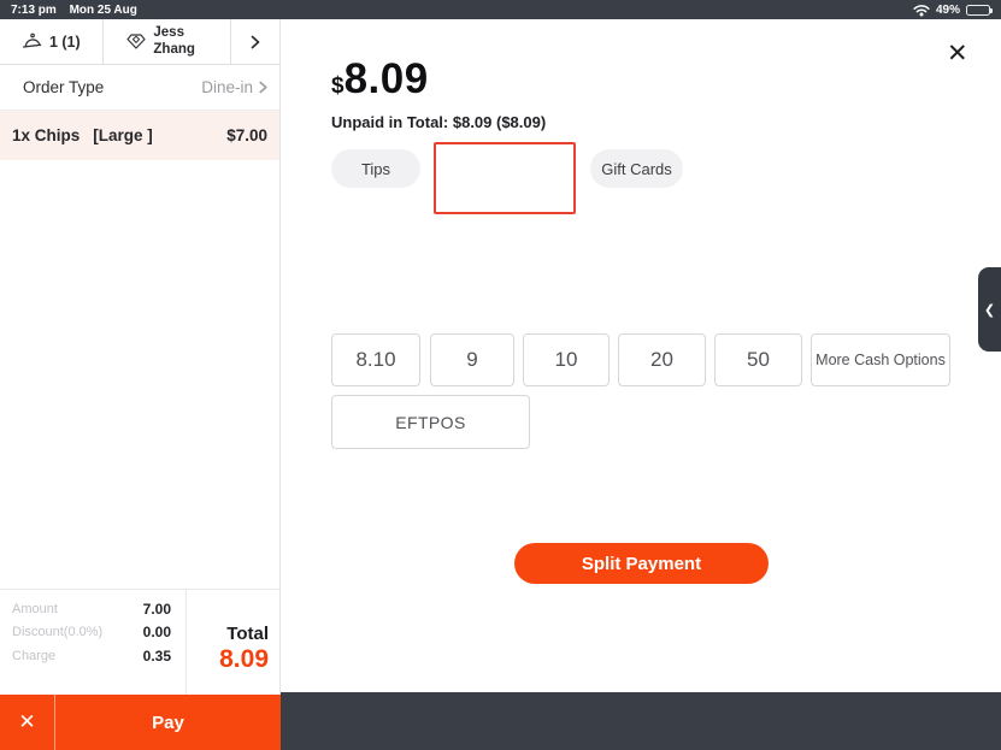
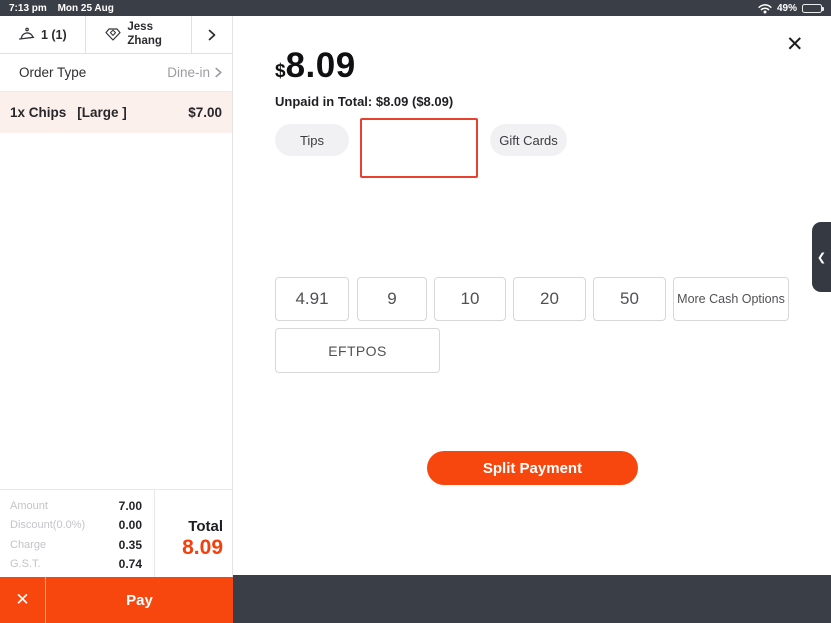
  7:13 pm Mon 25 Aug
  49%
  1 (1)
  Jess Zhang
  Order Type
  Dine-in
  1x Chips
  [Large ]
  $7.00
  Amount
  7.00
  Discount(0.0%)
  0.00
  Charge
  0.35
+ G.S.T.
+ 0.74
  Total
  8.09
  ✕
  Pay
  ✕
  $8.09
  Unpaid in Total: $8.09 ($8.09)
  Tips
  Gift Cards
- 8.10
+ 4.91
  9
  10
  20
  50
  More Cash Options
  EFTPOS
  Split Payment
  ❮
